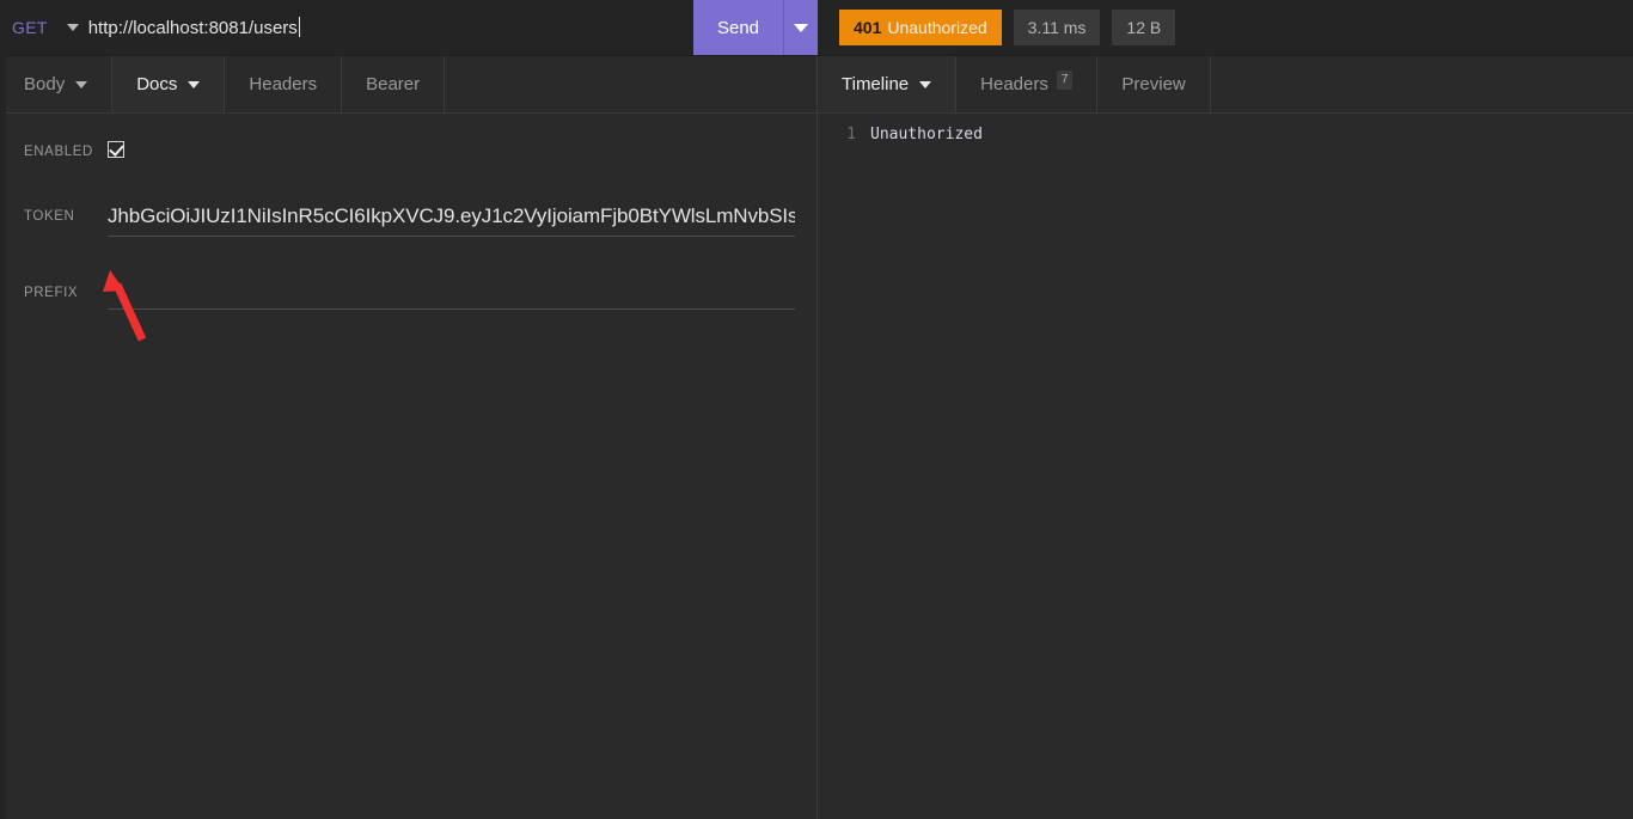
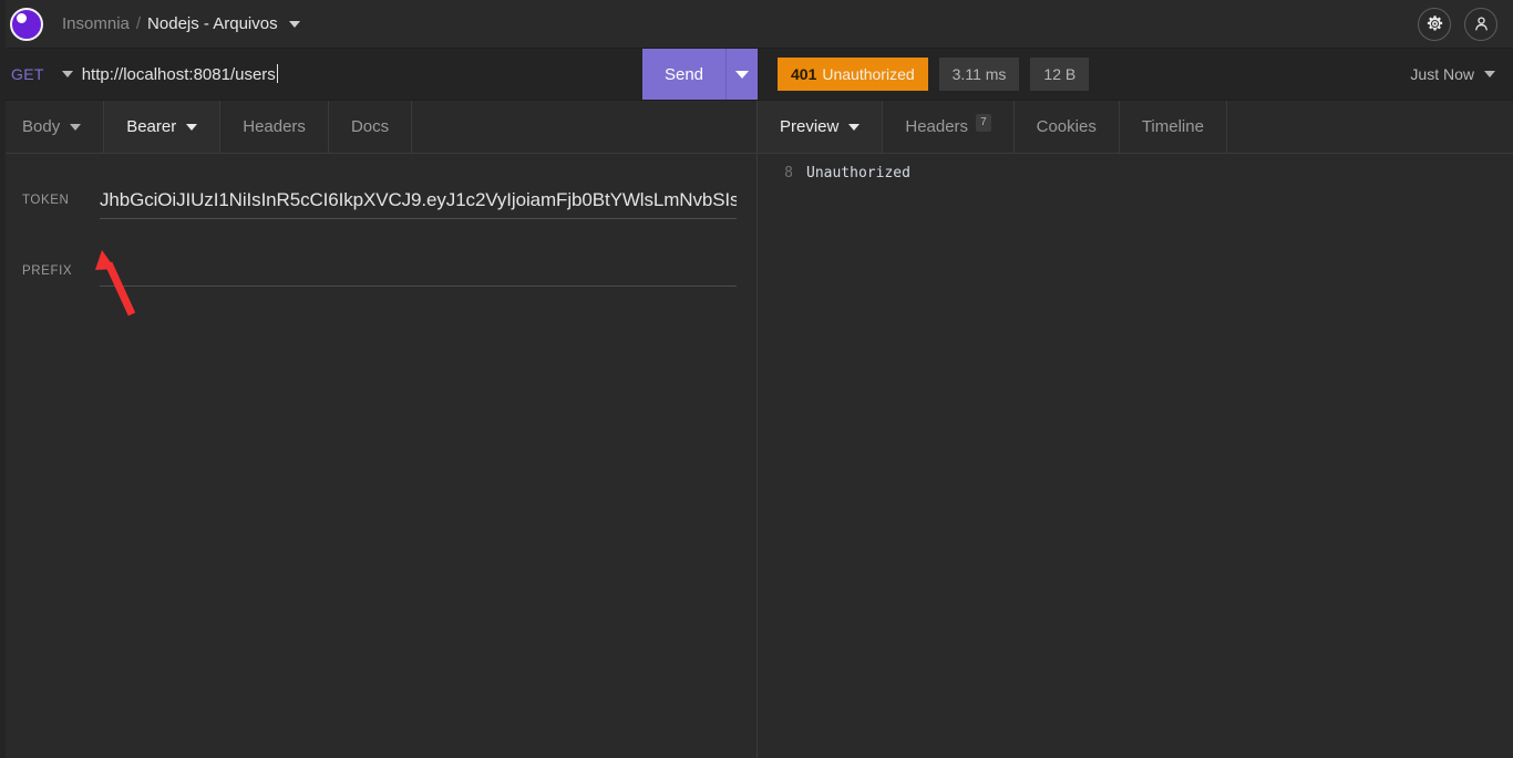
+ Insomnia
+ /
+ Nodejs - Arquivos
  GET
  http://localhost:8081/users
  Send
  401
  Unauthorized
  3.11 ms
  12 B
+ Just Now
  Body
- Docs
+ Bearer
  Headers
- Bearer
+ Docs
- ENABLED
  TOKEN
  JhbGciOiJIUzI1NiIsInR5cCI6IkpXVCJ9.eyJ1c2VyIjoiamFjb0BtYWlsLmNvbSIs
  PREFIX
- Timeline
+ Preview
  Headers
  7
+ Cookies
- Preview
+ Timeline
- 1
+ 8
  Unauthorized
